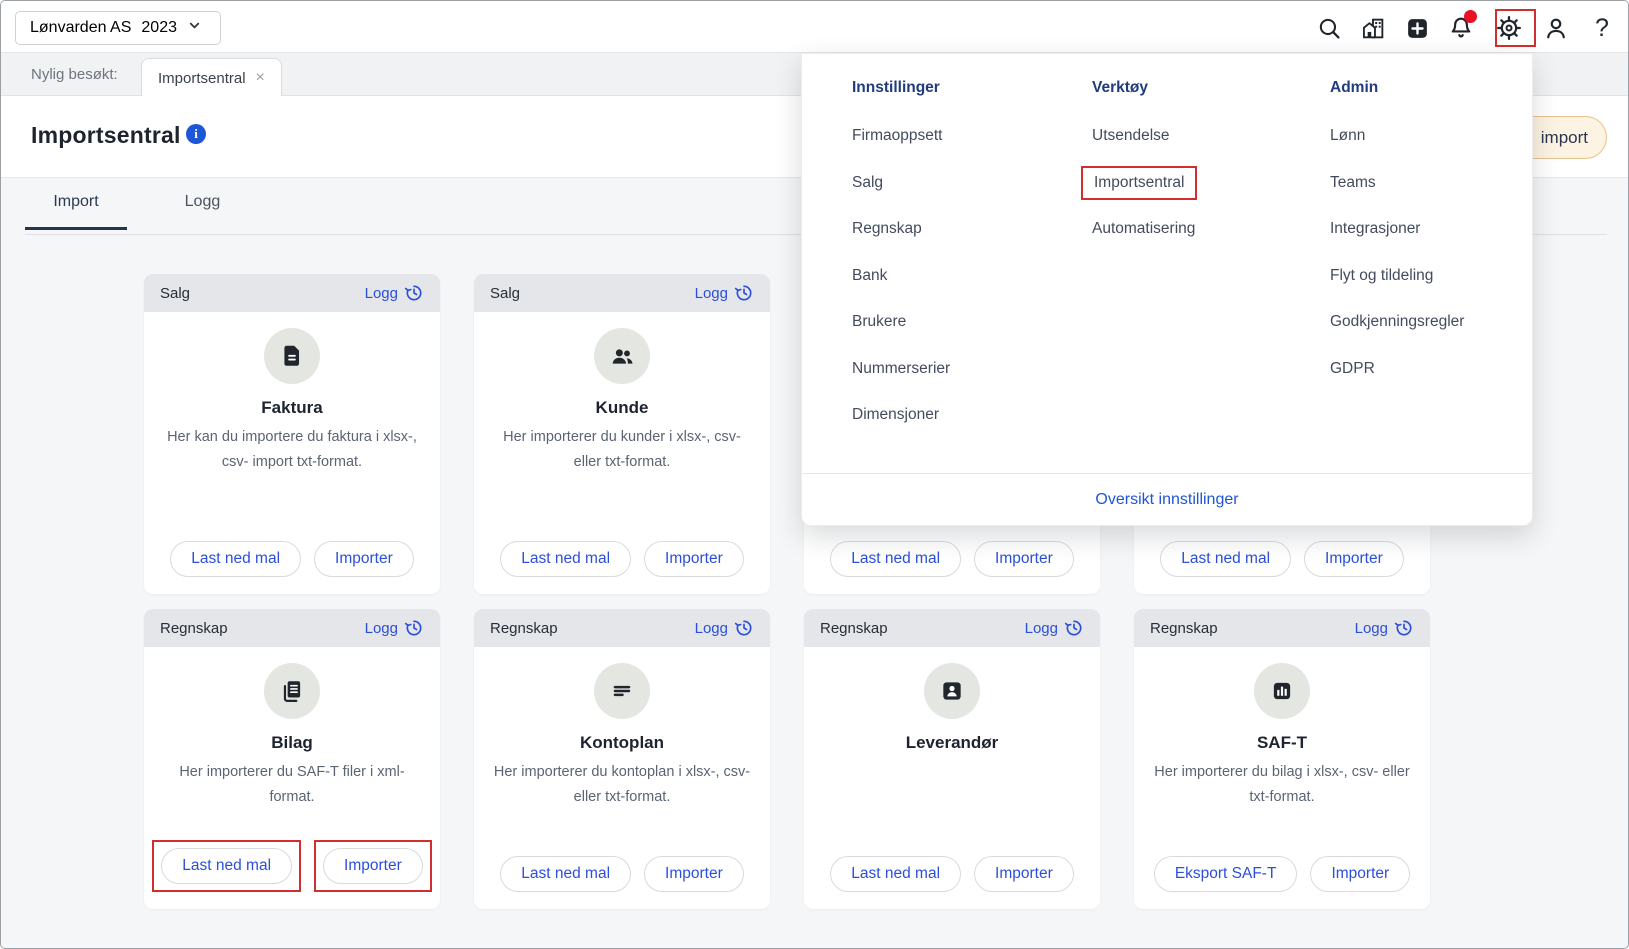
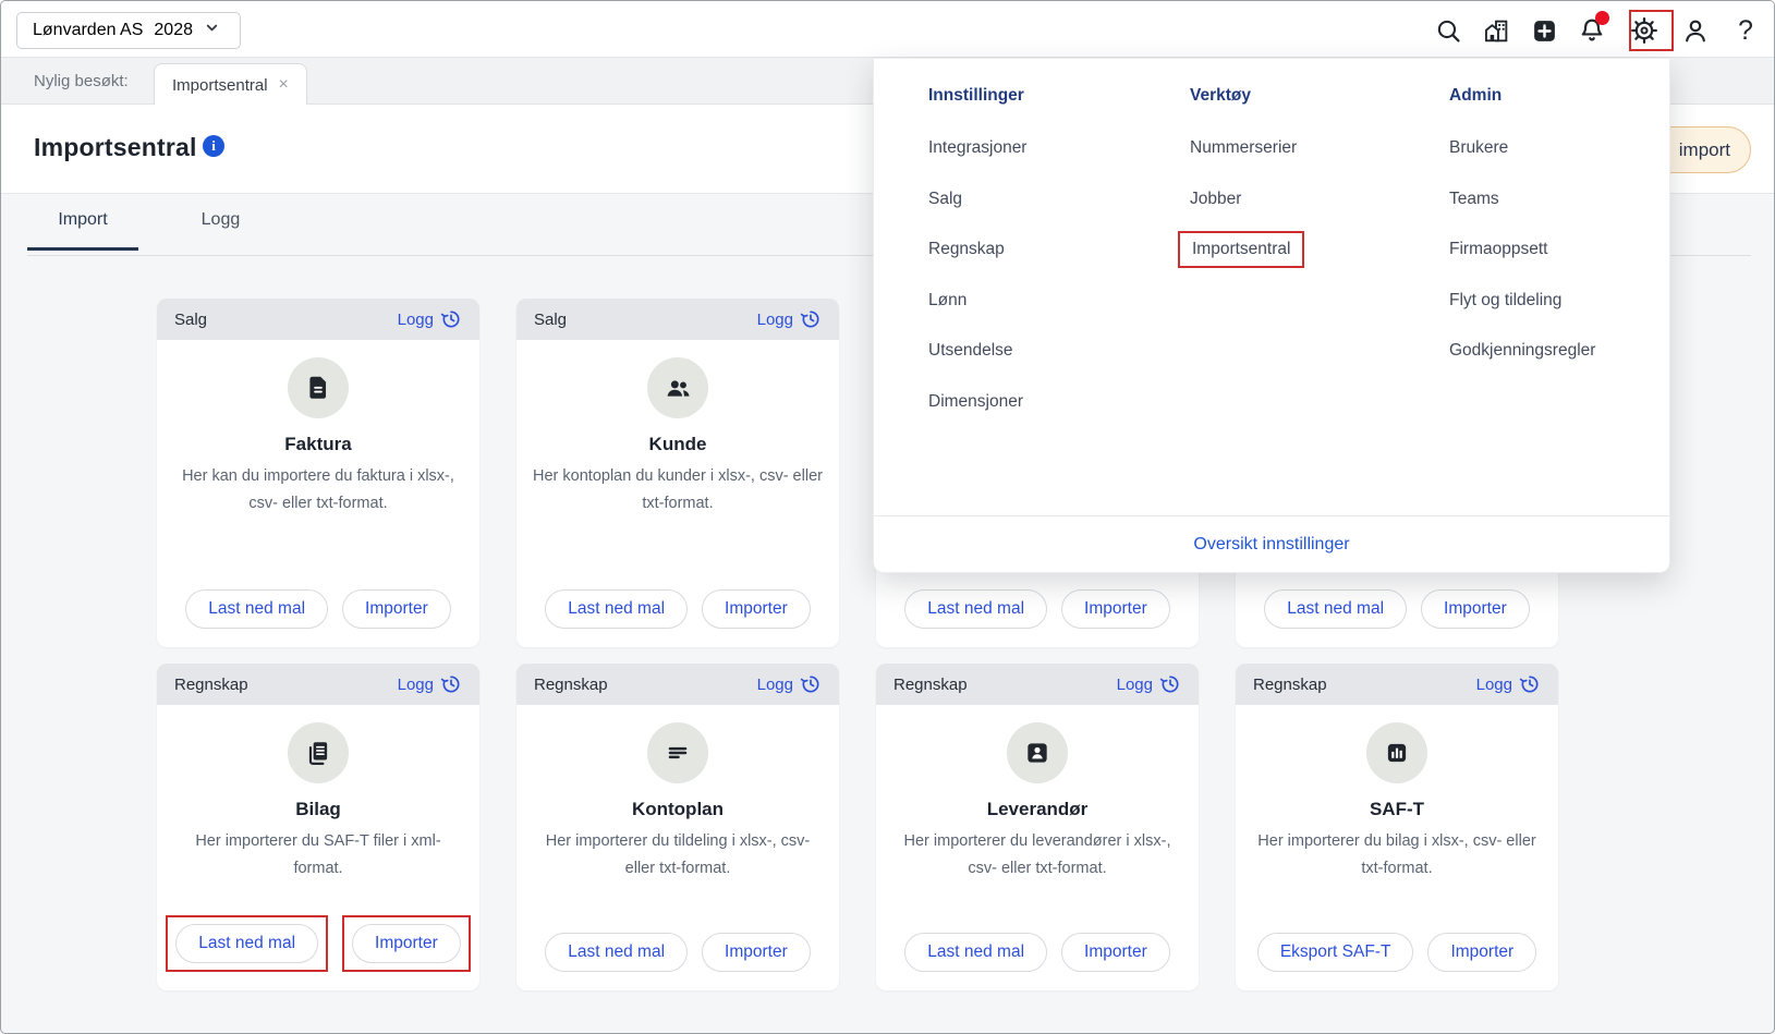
  Lønvarden AS
- 2023
+ 2028
  ?
  Nylig besøkt:
  Importsentral
  ×
  Importsentral
  i
  import
  Import Logg
  Salg
  Logg
  Faktura
- Her kan du importere du faktura i xlsx-, csv- import txt-format.
+ Her kan du importere du faktura i xlsx-, csv- eller txt-format.
  Last ned mal
  Importer
  Salg
  Logg
  Kunde
- Her importerer du kunder i xlsx-, csv- eller txt-format.
+ Her kontoplan du kunder i xlsx-, csv- eller txt-format.
  Last ned mal
  Importer
  Last ned mal
  Importer
  Last ned mal
  Importer
  Regnskap
  Logg
  Bilag
  Her importerer du SAF-T filer i xml-format.
  Last ned mal
  Importer
  Regnskap
  Logg
  Kontoplan
- Her importerer du kontoplan i xlsx-, csv- eller txt-format.
+ Her importerer du tildeling i xlsx-, csv- eller txt-format.
  Last ned mal
  Importer
  Regnskap
  Logg
  Leverandør
+ Her importerer du leverandører i xlsx-, csv- eller txt-format.
  Last ned mal
  Importer
  Regnskap
  Logg
  SAF-T
  Her importerer du bilag i xlsx-, csv- eller txt-format.
  Eksport SAF-T
  Importer
  Innstillinger
- Firmaoppsett
+ Integrasjoner
  Salg
  Regnskap
- Bank
- Brukere
+ Lønn
- Nummerserier
+ Utsendelse
  Dimensjoner
  Verktøy
- Utsendelse
+ Nummerserier
+ Jobber
  Importsentral
- Automatisering
  Admin
- Lønn
+ Brukere
  Teams
- Integrasjoner
+ Firmaoppsett
  Flyt og tildeling
  Godkjenningsregler
- GDPR
  Oversikt innstillinger
